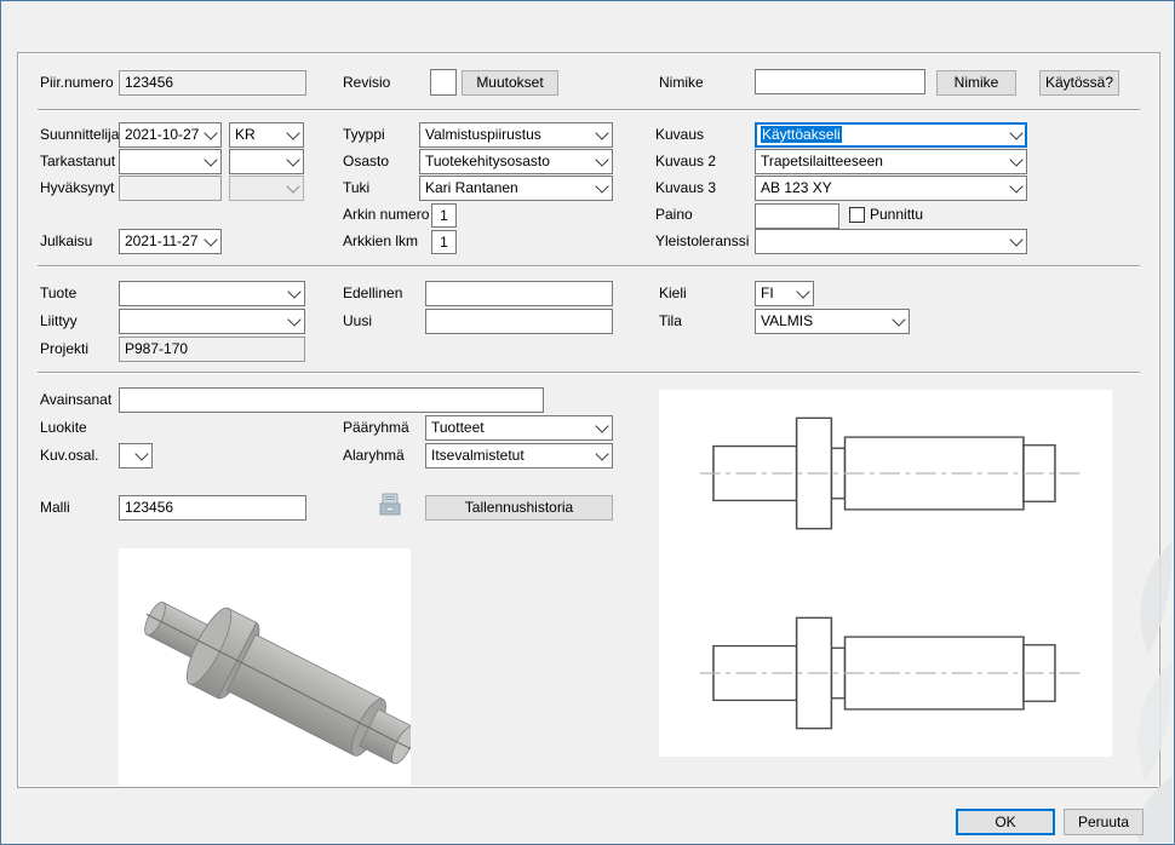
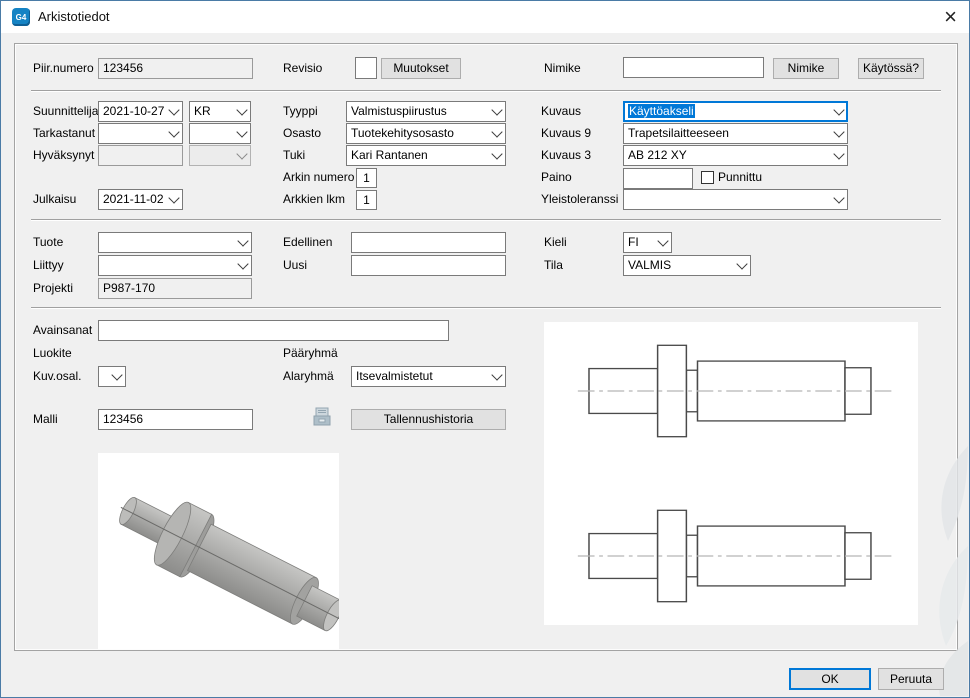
+ G4
+ Arkistotiedot
+ ×
  Piir.numero
  123456
  Revisio
  Muutokset
  Nimike
  Nimike
  Käytössä?
  Suunnittelija
  2021-10-27
  KR
  Tarkastanut
  Hyväksynyt
  Julkaisu
- 2021-11-27
+ 2021-11-02
  Tyyppi
  Valmistuspiirustus
  Osasto
  Tuotekehitysosasto
  Tuki
  Kari Rantanen
  Arkin numero
  1
  Arkkien lkm
  1
  Kuvaus
  Käyttöakseli
- Kuvaus 2
+ Kuvaus 9
  Trapetsilaitteeseen
  Kuvaus 3
- AB 123 XY
+ AB 212 XY
  Paino
  Punnittu
  Yleistoleranssi
  Tuote
  Liittyy
  Projekti
  P987-170
  Edellinen
  Uusi
  Kieli
  FI
  Tila
  VALMIS
  Avainsanat
  Luokite
  Kuv.osal.
  Pääryhmä
- Tuotteet
  Alaryhmä
  Itsevalmistetut
  Malli
  123456
  Tallennushistoria
  OK
  Peruuta
